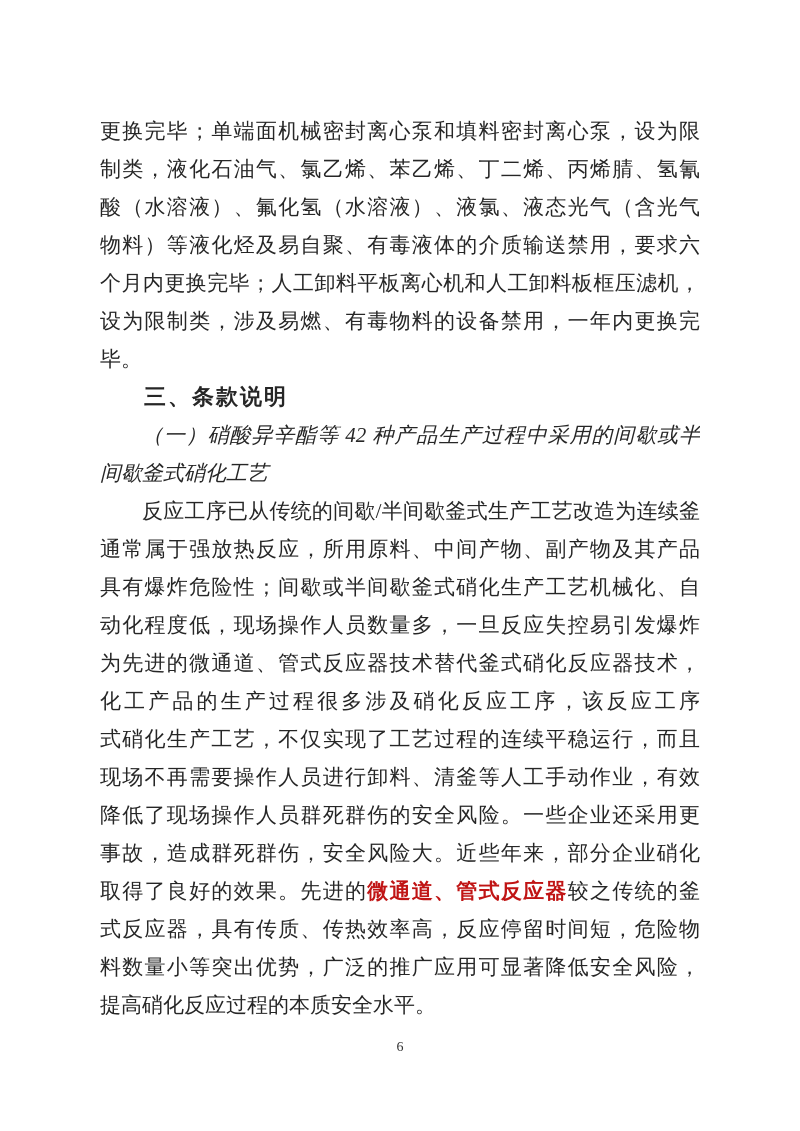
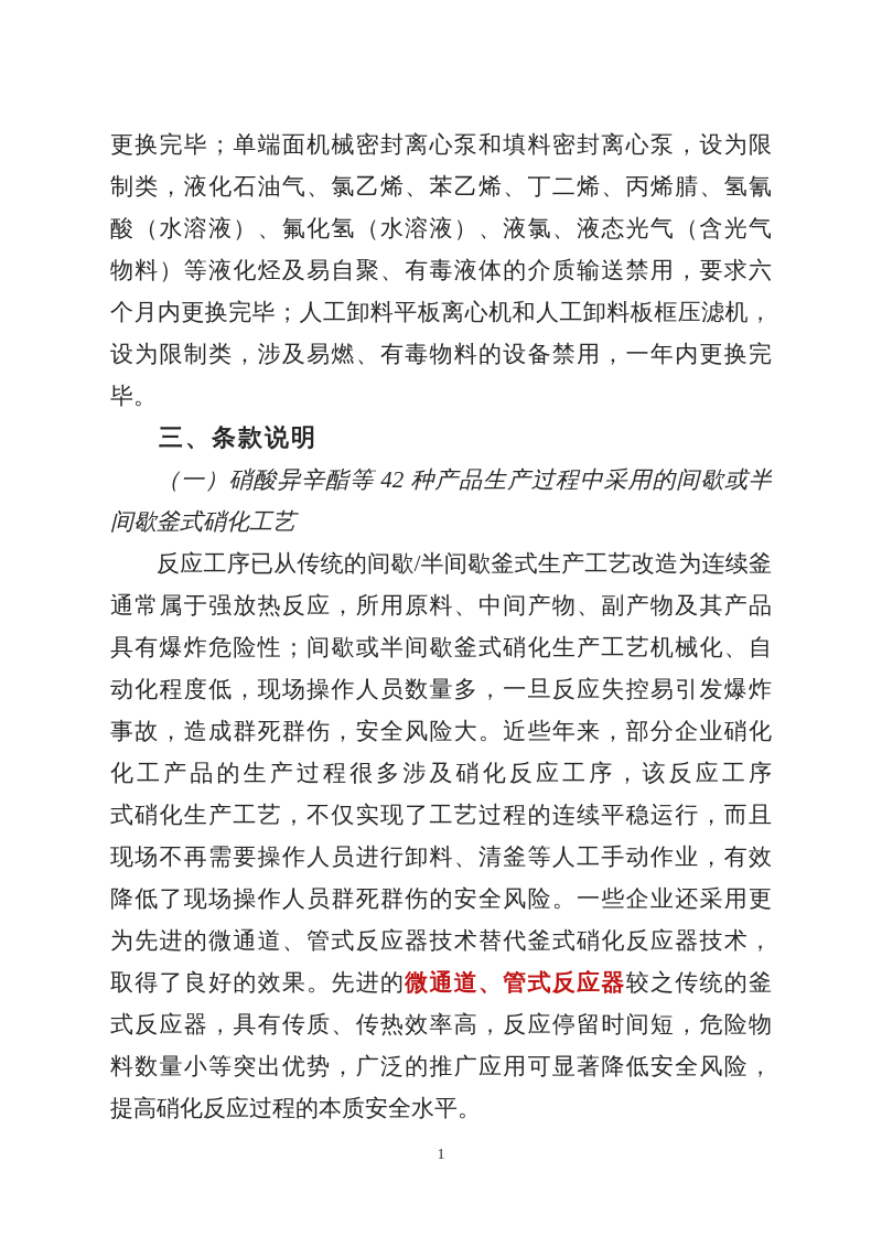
  更换完毕；单端面机械密封离心泵和填料密封离心泵，设为限
  制类，液化石油气、氯乙烯、苯乙烯、丁二烯、丙烯腈、氢氰
  酸（水溶液）、氟化氢（水溶液）、液氯、液态光气（含光气
  物料）等液化烃及易自聚、有毒液体的介质输送禁用，要求六
  个月内更换完毕；人工卸料平板离心机和人工卸料板框压滤机，
  设为限制类，涉及易燃、有毒物料的设备禁用，一年内更换完
  毕。
  三、条款说明
  （一）硝酸异辛酯等 42 种产品生产过程中采用的间歇或半
  间歇釜式硝化工艺
  反应工序已从传统的间歇/半间歇釜式生产工艺改造为连续釜
  通常属于强放热反应，所用原料、中间产物、副产物及其产品
  具有爆炸危险性；间歇或半间歇釜式硝化生产工艺机械化、自
  动化程度低，现场操作人员数量多，一旦反应失控易引发爆炸
- 为先进的微通道、管式反应器技术替代釜式硝化反应器技术，
+ 事故，造成群死群伤，安全风险大。近些年来，部分企业硝化
  化工产品的生产过程很多涉及硝化反应工序，该反应工序
  式硝化生产工艺，不仅实现了工艺过程的连续平稳运行，而且
  现场不再需要操作人员进行卸料、清釜等人工手动作业，有效
  降低了现场操作人员群死群伤的安全风险。一些企业还采用更
- 事故，造成群死群伤，安全风险大。近些年来，部分企业硝化
+ 为先进的微通道、管式反应器技术替代釜式硝化反应器技术，
  取得了良好的效果。先进的微通道、管式反应器较之传统的釜
  式反应器，具有传质、传热效率高，反应停留时间短，危险物
  料数量小等突出优势，广泛的推广应用可显著降低安全风险，
  提高硝化反应过程的本质安全水平。
- 6
+ 1
